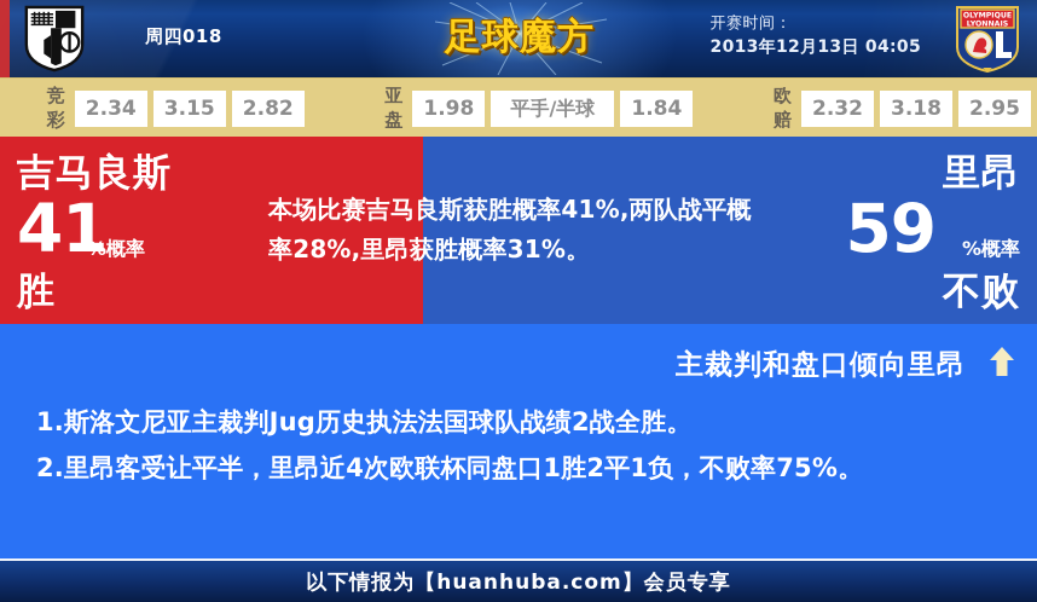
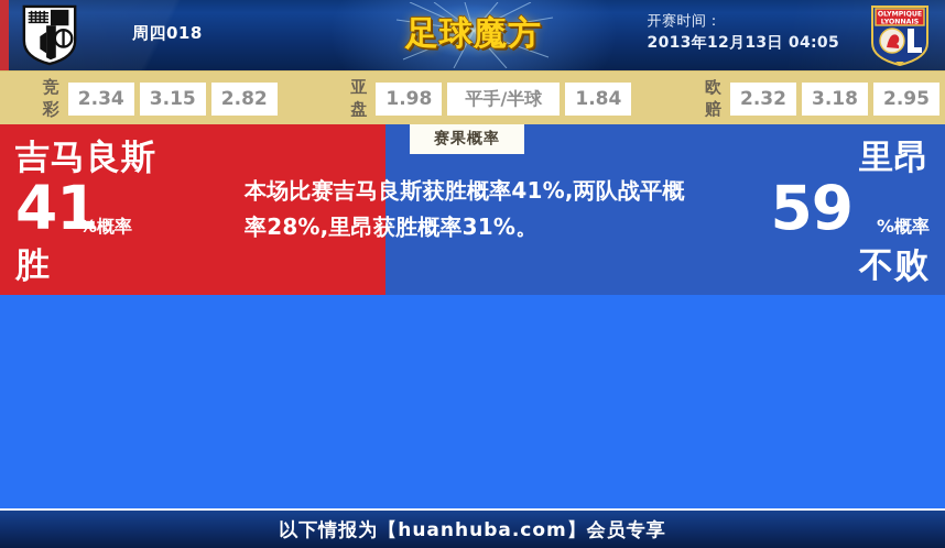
  周四018
  足球魔方
  开赛时间：
  2013年12月13日 04:05
  竞彩
  2.34
  3.15
  2.82
  亚盘
  1.98
  平手/半球
  1.84
  欧赔
  2.32
  3.18
  2.95
  吉马良斯
  41
  %概率
  胜
  里昂
  59
  %概率
  不败
+ 赛果概率
  本场比赛吉马良斯获胜概率41%,两队战平概率28%,里昂获胜概率31%。
- 主裁判和盘口倾向里昂
- 1.斯洛文尼亚主裁判Jug历史执法法国球队战绩2战全胜。
- 2.里昂客受让平半，里昂近4次欧联杯同盘口1胜2平1负，不败率75%。
  以下情报为【huanhuba.com】会员专享
